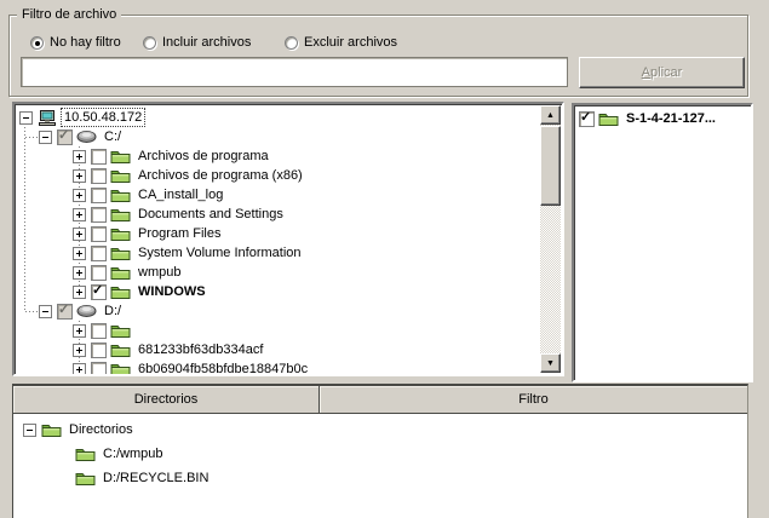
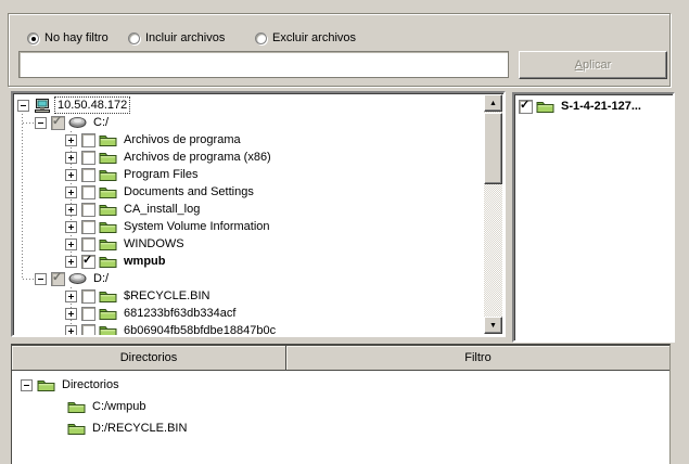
- Filtro de archivo
  No hay filtro
  Incluir archivos
  Excluir archivos
  Aplicar
  10.50.48.172
  ✓
  C:/
  Archivos de programa
  Archivos de programa (x86)
- CA_install_log
+ Program Files
  Documents and Settings
- Program Files
+ CA_install_log
  System Volume Information
- wmpub
+ WINDOWS
  ✓
- WINDOWS
+ wmpub
  ✓
  D:/
+ $RECYCLE.BIN
  681233bf63db334acf
  6b06904fb58bfdbe18847b0c
  ✓
  S-1-4-21-127...
  Directorios
  Filtro
  Directorios
  C:/wmpub
  D:/RECYCLE.BIN
